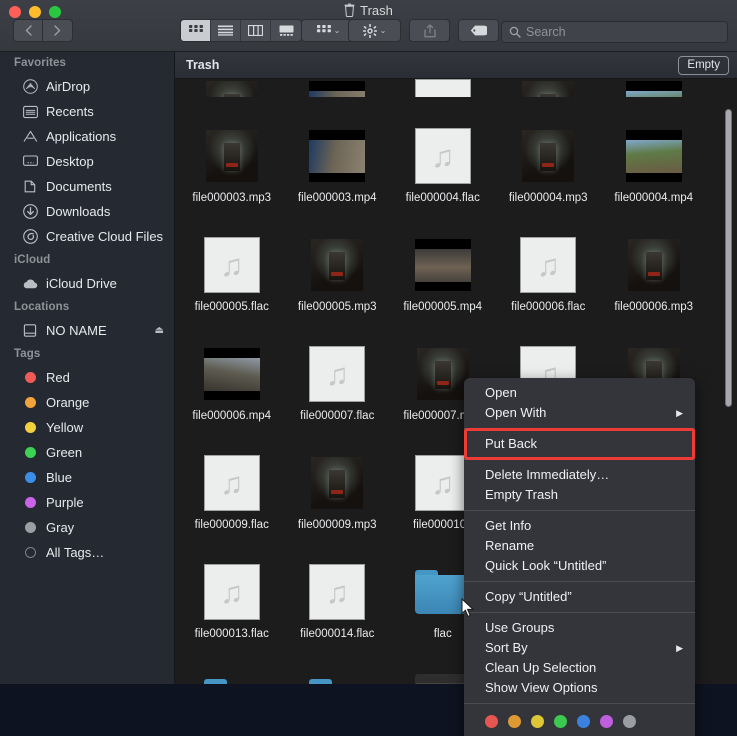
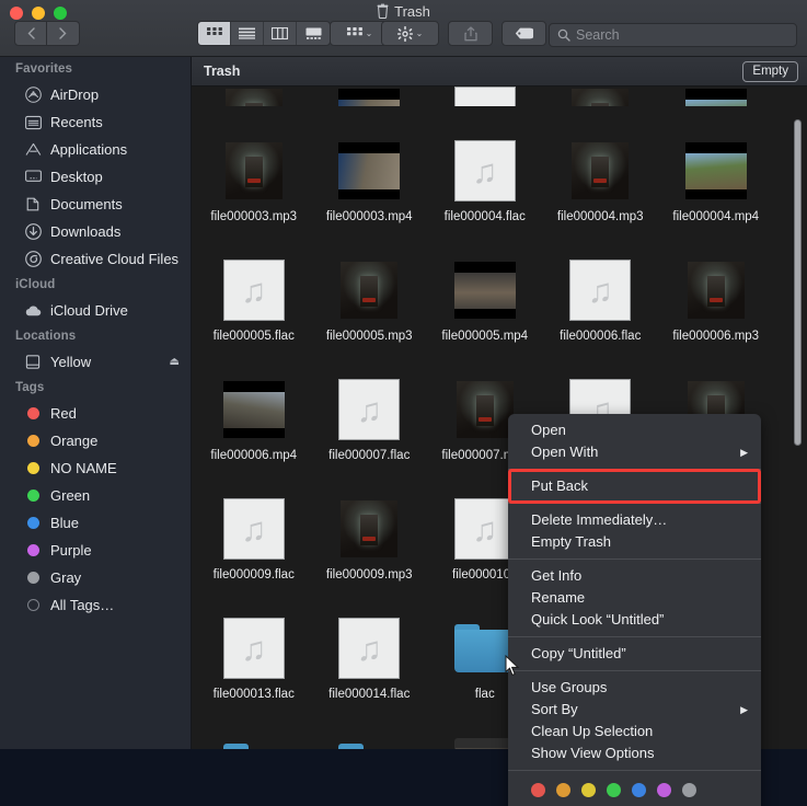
  Trash
  ⌄
  ⌄
  Search
  Favorites
  AirDrop
  Recents
  Applications
  Desktop
  Documents
  Downloads
  Creative Cloud Files
  iCloud
  iCloud Drive
  Locations
- NO NAME
+ Yellow
  ⏏
  Tags
  Red
  Orange
- Yellow
+ NO NAME
  Green
  Blue
  Purple
  Gray
  All Tags…
  Trash
  Empty
  file000003.mp3
  file000003.mp4
  ♫
  file000004.flac
  file000004.mp3
  file000004.mp4
  ♫
  file000005.flac
  file000005.mp3
  file000005.mp4
  ♫
  file000006.flac
  file000006.mp3
  file000006.mp4
  ♫
  file000007.flac
  file000007.
  ♫
  ♫
  file000009.flac
  file000009.mp3
  ♫
  file000010
  ♫
  file000013.flac
  ♫
  file000014.flac
  flac
  Open
  Open With
  ▶
  Put Back
  Delete Immediately…
  Empty Trash
  Get Info
  Rename
  Quick Look “Untitled”
  Copy “Untitled”
  Use Groups
  Sort By
  ▶
  Clean Up Selection
  Show View Options
